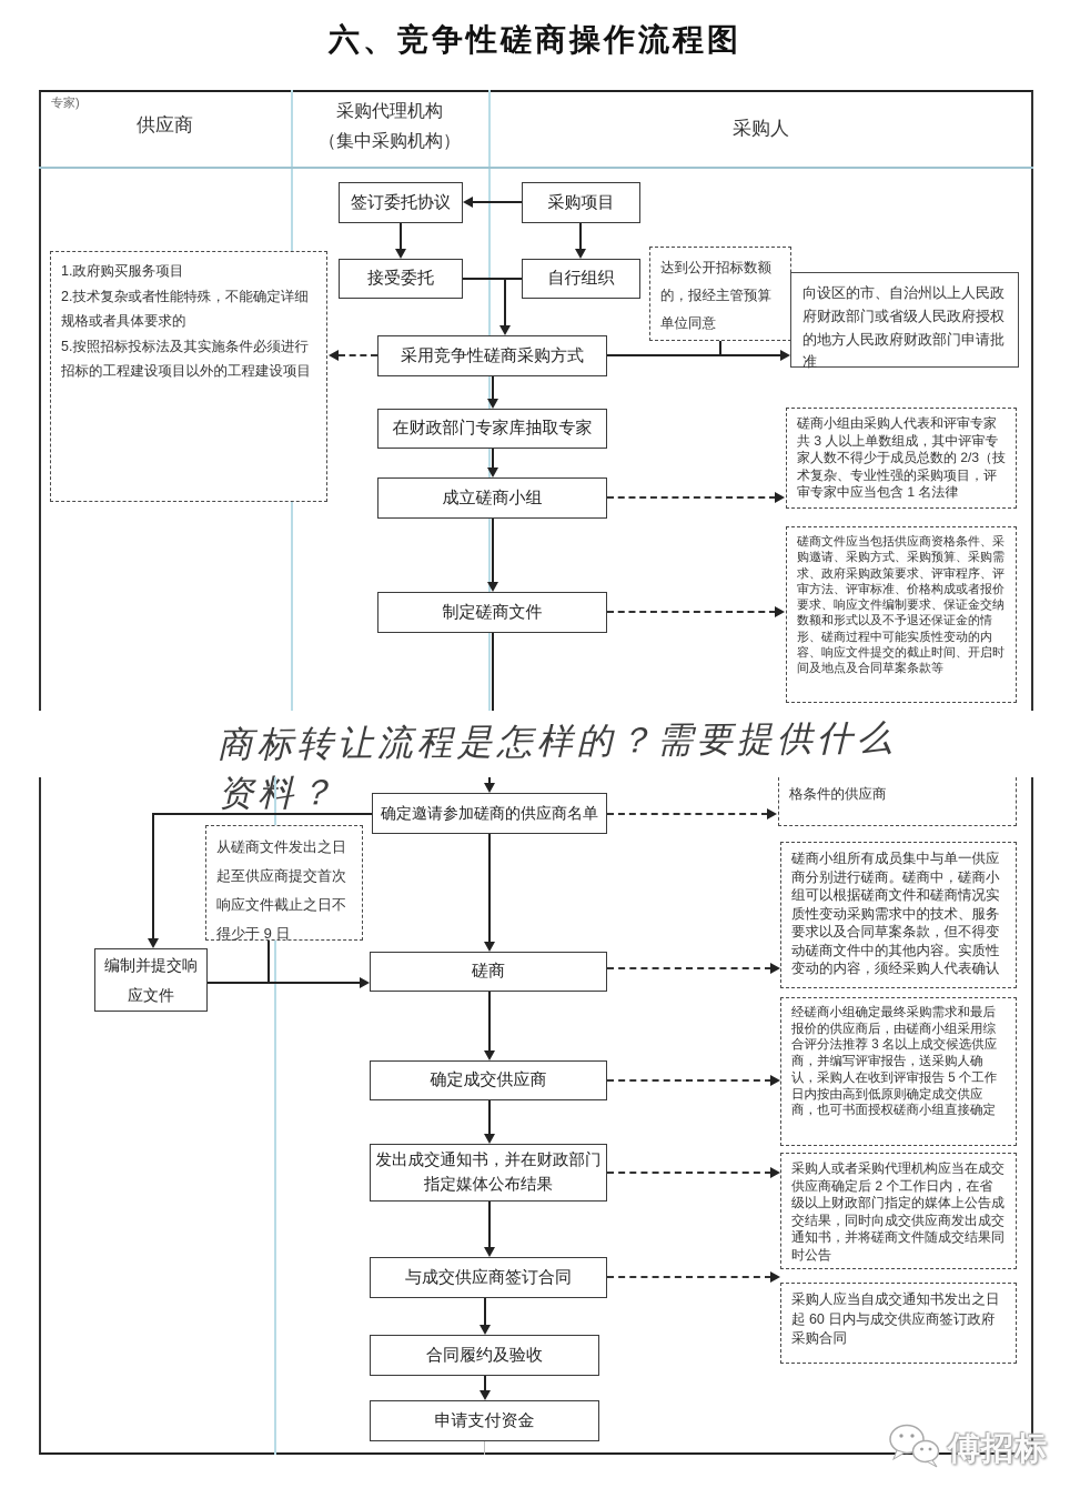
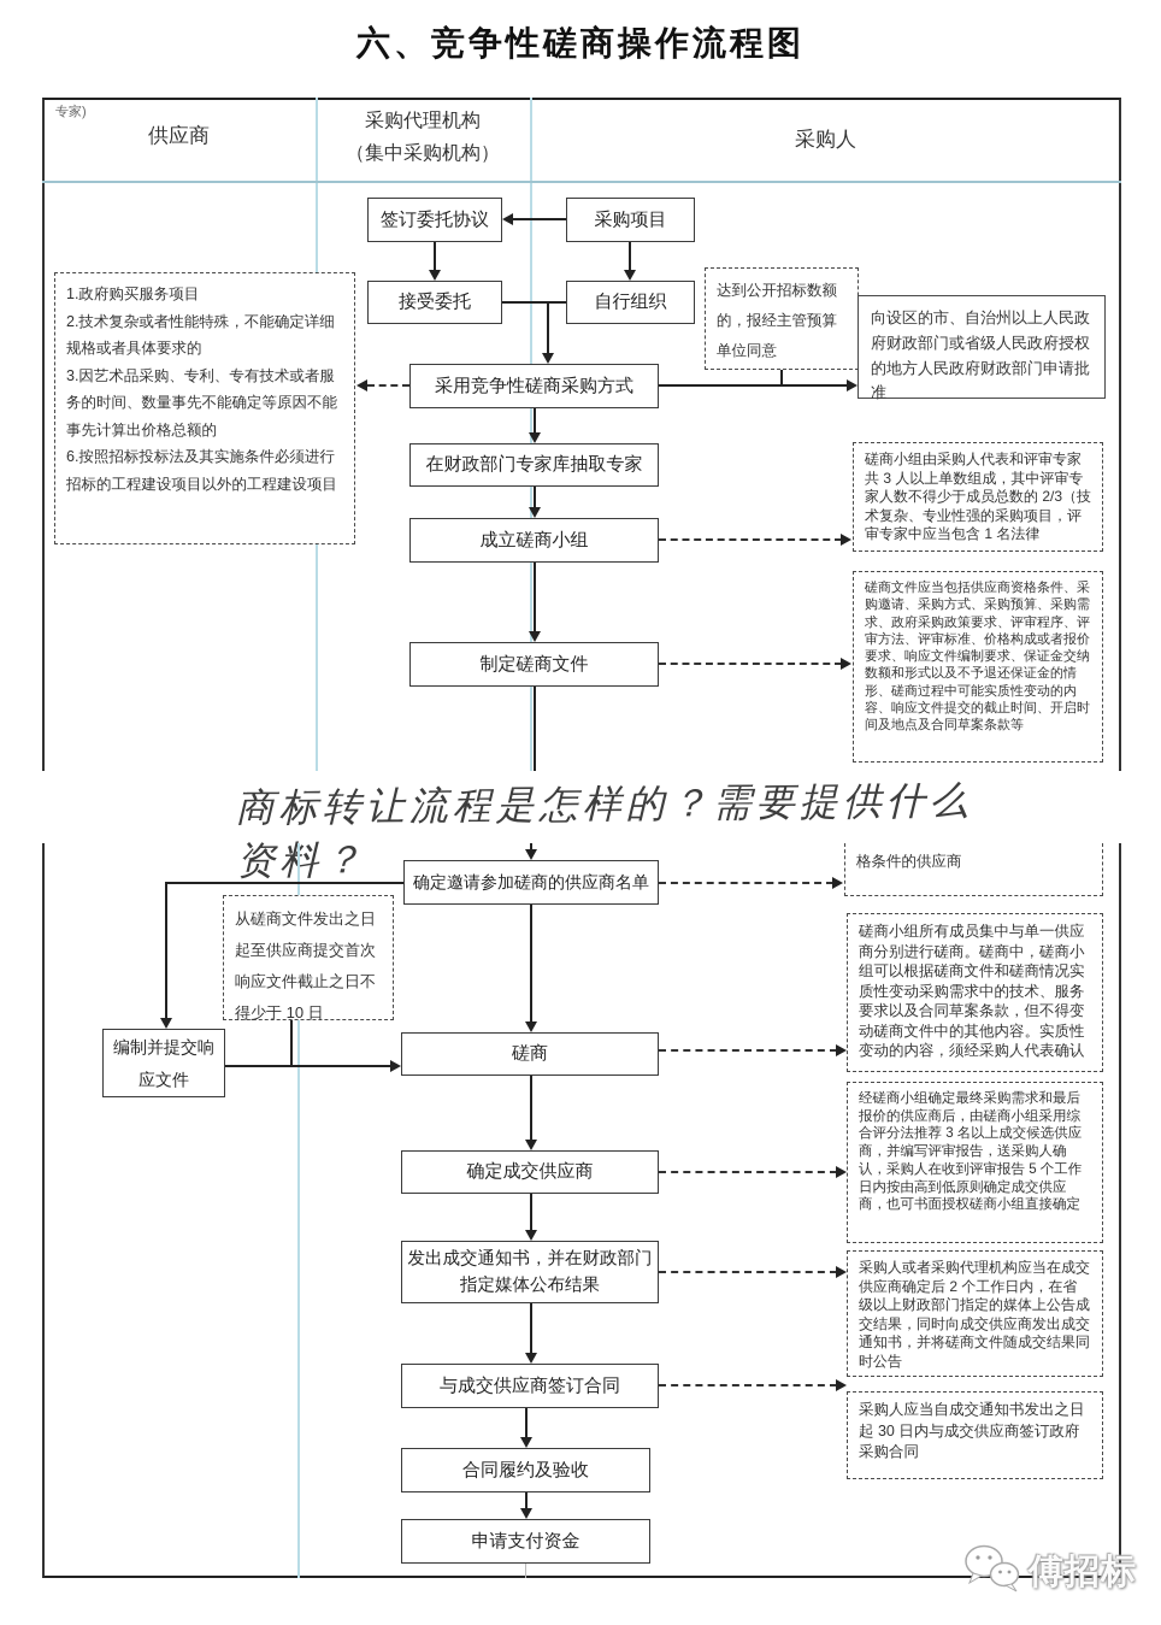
  六、竞争性磋商操作流程图
  专家)
  供应商
  采购代理机构
  （集中采购机构）
  采购人
  签订委托协议
  采购项目
  接受委托
  自行组织
  采用竞争性磋商采购方式
  在财政部门专家库抽取专家
  成立磋商小组
  制定磋商文件
  1.政府购买服务项目
  2.技术复杂或者性能特殊，不能确定详细规格或者具体要求的
+ 3.因艺术品采购、专利、专有技术或者服务的时间、数量事先不能确定等原因不能事先计算出价格总额的
- 5.按照招标投标法及其实施条件必须进行招标的工程建设项目以外的工程建设项目
+ 6.按照招标投标法及其实施条件必须进行招标的工程建设项目以外的工程建设项目
  达到公开招标数额的，报经主管预算单位同意
  向设区的市、自治州以上人民政府财政部门或省级人民政府授权的地方人民政府财政部门申请批准
  磋商小组由采购人代表和评审专家共 3 人以上单数组成，其中评审专家人数不得少于成员总数的 2/3（技术复杂、专业性强的采购项目，评审专家中应当包含 1 名法律
  磋商文件应当包括供应商资格条件、采购邀请、采购方式、采购预算、采购需求、政府采购政策要求、评审程序、评审方法、评审标准、价格构成或者报价要求、响应文件编制要求、保证金交纳数额和形式以及不予退还保证金的情形、磋商过程中可能实质性变动的内容、响应文件提交的截止时间、开启时间及地点及合同草案条款等
  商标转让流程是怎样的？需要提供什么资料？
  确定邀请参加磋商的供应商名单
  编制并提交响应文件
  磋商
  确定成交供应商
  发出成交通知书，并在财政部门指定媒体公布结果
  与成交供应商签订合同
  合同履约及验收
  申请支付资金
  格条件的供应商
- 从磋商文件发出之日起至供应商提交首次响应文件截止之日不得少于 9 日
+ 从磋商文件发出之日起至供应商提交首次响应文件截止之日不得少于 10 日
  磋商小组所有成员集中与单一供应商分别进行磋商。磋商中，磋商小组可以根据磋商文件和磋商情况实质性变动采购需求中的技术、服务要求以及合同草案条款，但不得变动磋商文件中的其他内容。实质性变动的内容，须经采购人代表确认
  经磋商小组确定最终采购需求和最后报价的供应商后，由磋商小组采用综合评分法推荐 3 名以上成交候选供应商，并编写评审报告，送采购人确认，采购人在收到评审报告 5 个工作日内按由高到低原则确定成交供应商，也可书面授权磋商小组直接确定
  采购人或者采购代理机构应当在成交供应商确定后 2 个工作日内，在省级以上财政部门指定的媒体上公告成交结果，同时向成交供应商发出成交通知书，并将磋商文件随成交结果同时公告
- 采购人应当自成交通知书发出之日起 60 日内与成交供应商签订政府采购合同
+ 采购人应当自成交通知书发出之日起 30 日内与成交供应商签订政府采购合同
  傅招标
